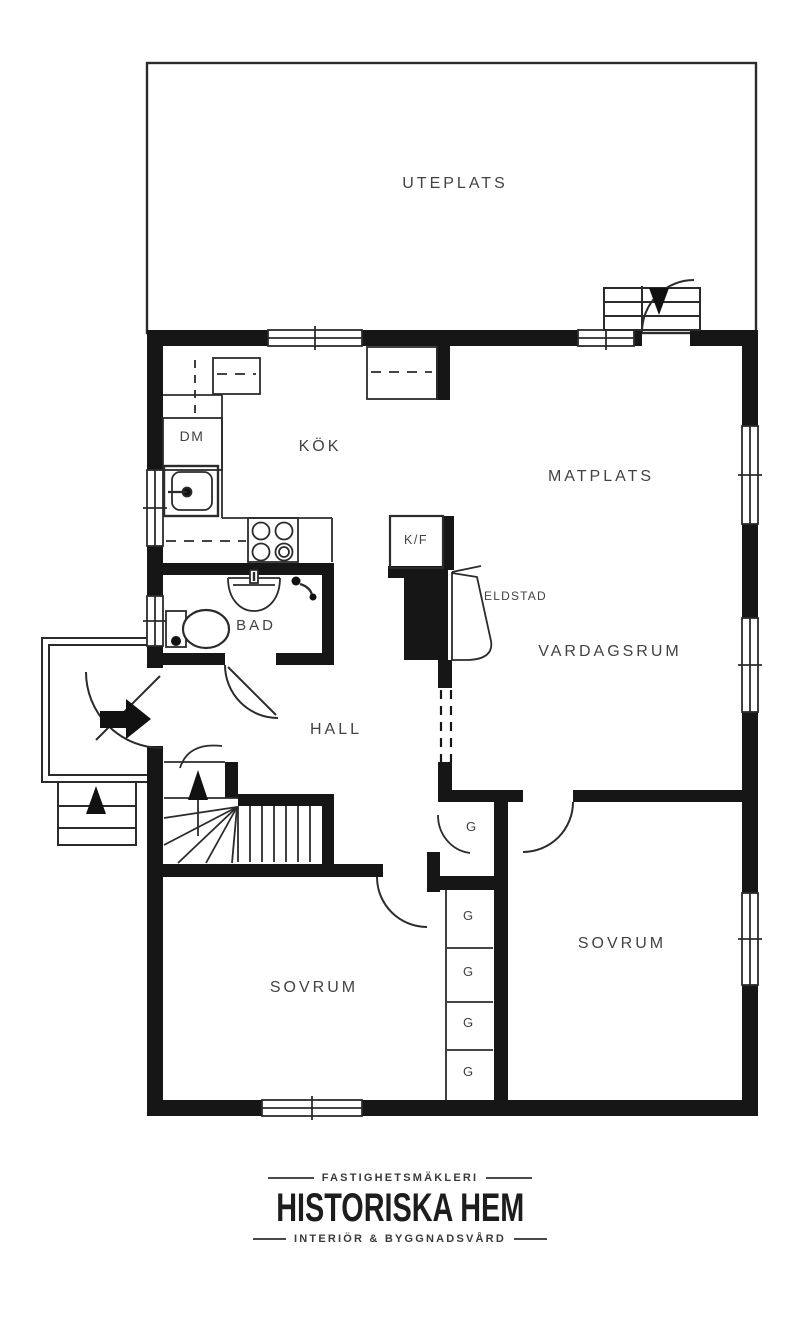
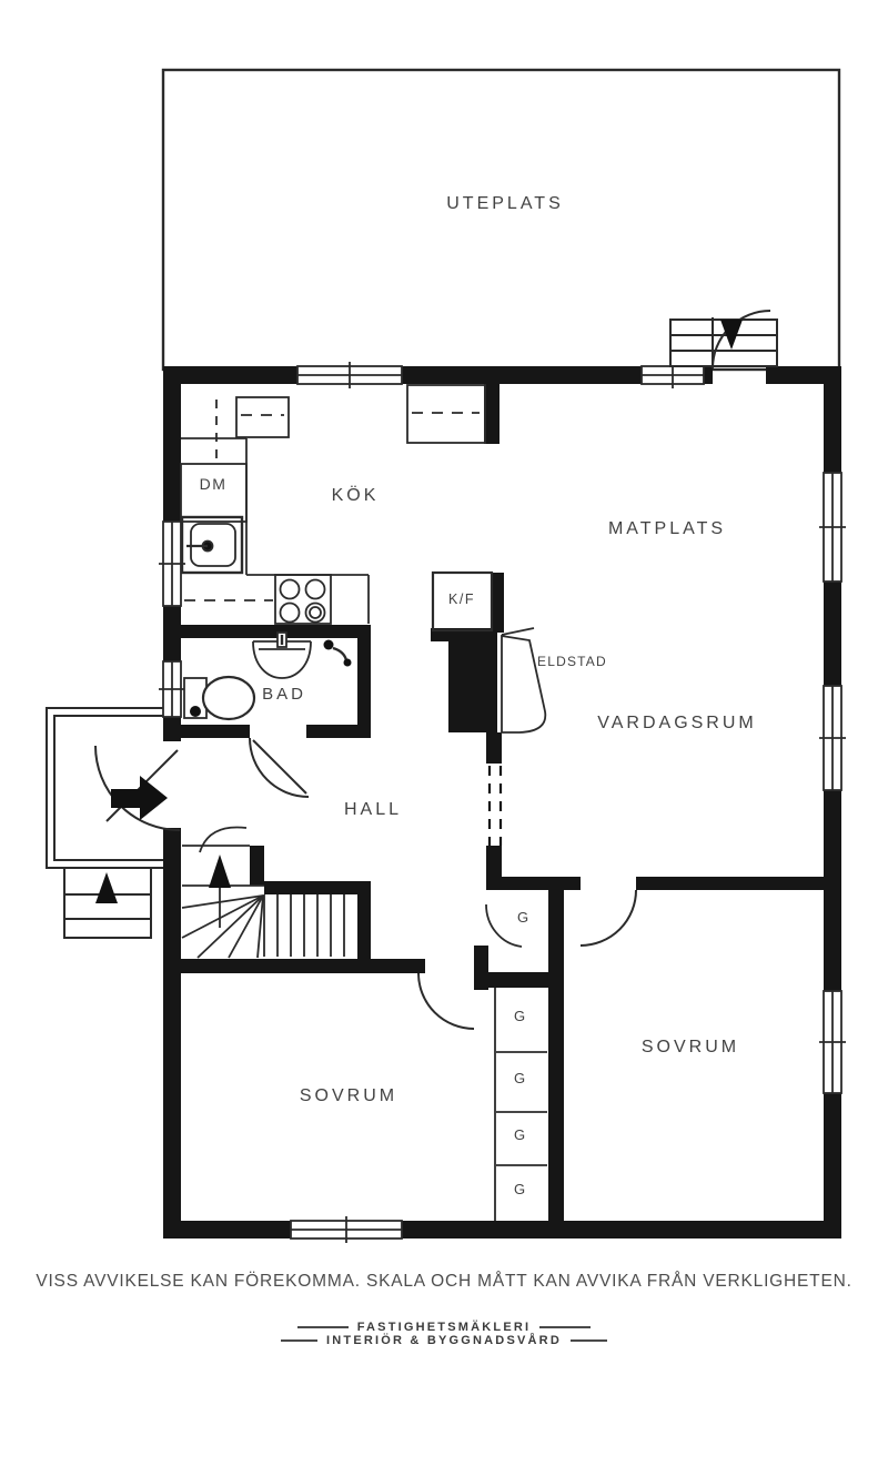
  UTEPLATS
  KÖK
  MATPLATS
  VARDAGSRUM
  HALL
  BAD
  SOVRUM
  SOVRUM
  DM
  K/F
  ELDSTAD
  G
  G
  G
  G
  G
+ VISS AVVIKELSE KAN FÖREKOMMA. SKALA OCH MÅTT KAN AVVIKA FRÅN VERKLIGHETEN.
  FASTIGHETSMÄKLERI
- HISTORISKA HEM
  INTERIÖR & BYGGNADSVÅRD
